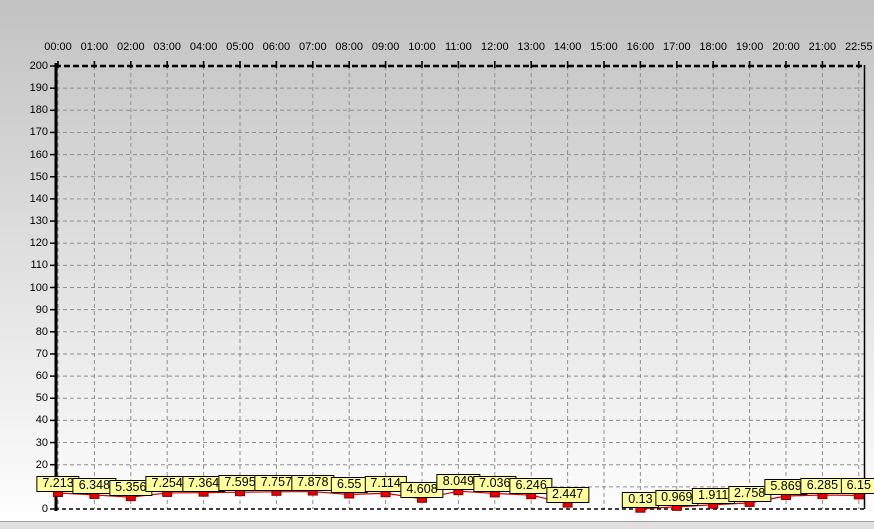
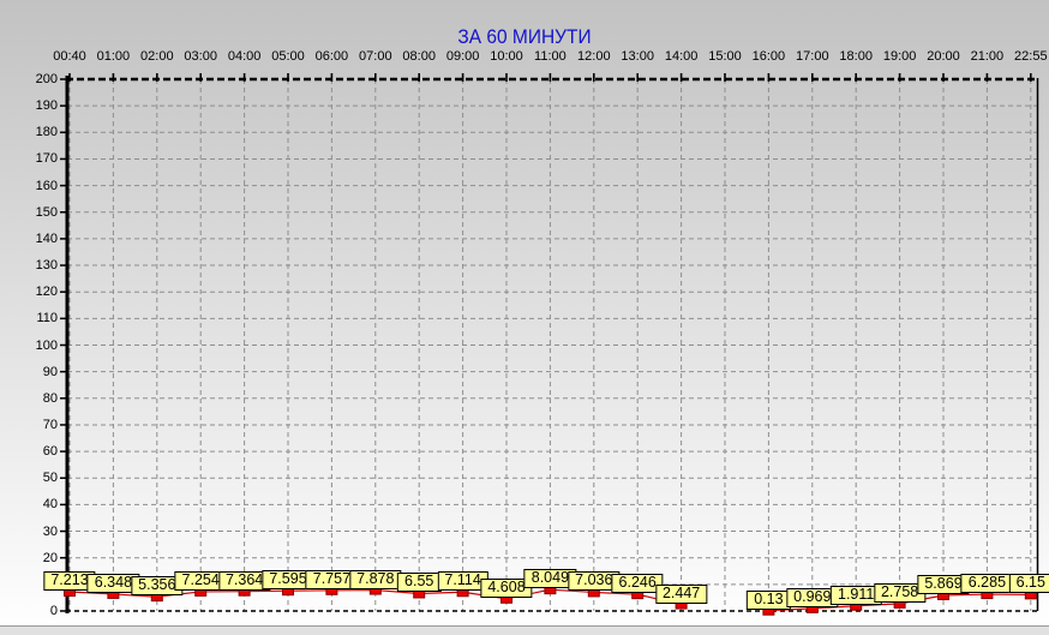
+ ЗА 60 МИНУТИ
- 00:00
+ 00:40
  01:00
  02:00
  03:00
  04:00
  05:00
  06:00
  07:00
  08:00
  09:00
  10:00
  11:00
  12:00
  13:00
  14:00
  15:00
  16:00
  17:00
  18:00
  19:00
  20:00
  21:00
  22:55
  0
  20
  30
  40
  50
  60
  70
  80
  90
  100
  110
  120
  130
  140
  150
  160
  170
  180
  190
  200
  7.213
  6.348
  5.356
  7.254
  7.364
  7.595
  7.757
  7.878
  6.55
  7.114
  4.608
  8.049
  7.036
  6.246
  2.447
  0.13
  0.969
  1.911
  2.758
  5.869
  6.285
  6.15
